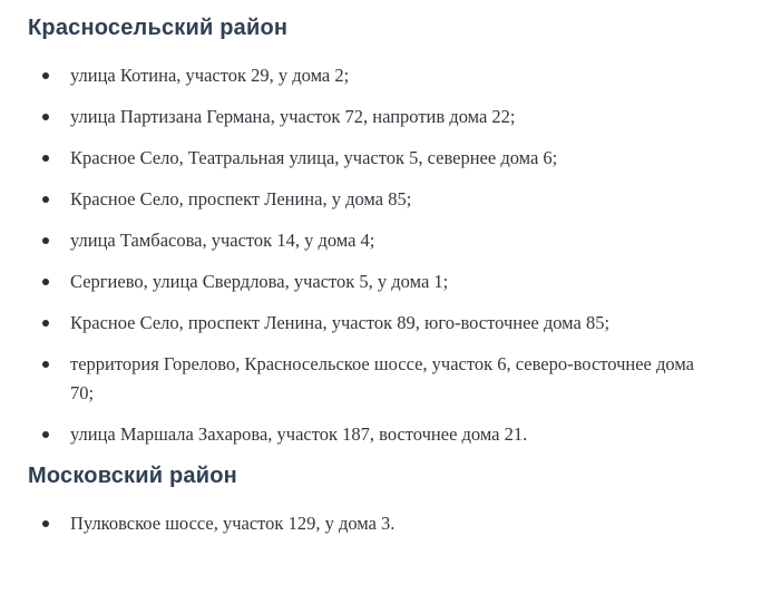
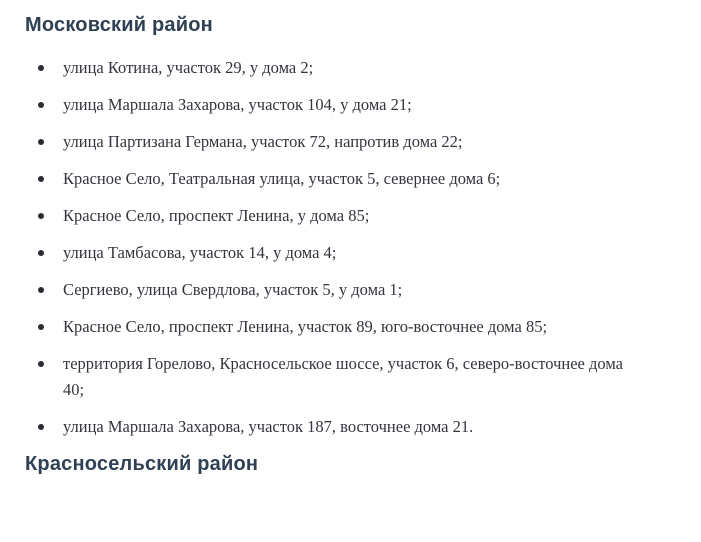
- Красносельский район
+ Московский район
  улица Котина, участок 29, у дома 2;
+ улица Маршала Захарова, участок 104, у дома 21;
  улица Партизана Германа, участок 72, напротив дома 22;
  Красное Село, Театральная улица, участок 5, севернее дома 6;
  Красное Село, проспект Ленина, у дома 85;
  улица Тамбасова, участок 14, у дома 4;
  Сергиево, улица Свердлова, участок 5, у дома 1;
  Красное Село, проспект Ленина, участок 89, юго-восточнее дома 85;
- территория Горелово, Красносельское шоссе, участок 6, северо-восточнее дома 70;
+ территория Горелово, Красносельское шоссе, участок 6, северо-восточнее дома 40;
  улица Маршала Захарова, участок 187, восточнее дома 21.
- Московский район
+ Красносельский район
- Пулковское шоссе, участок 129, у дома 3.
